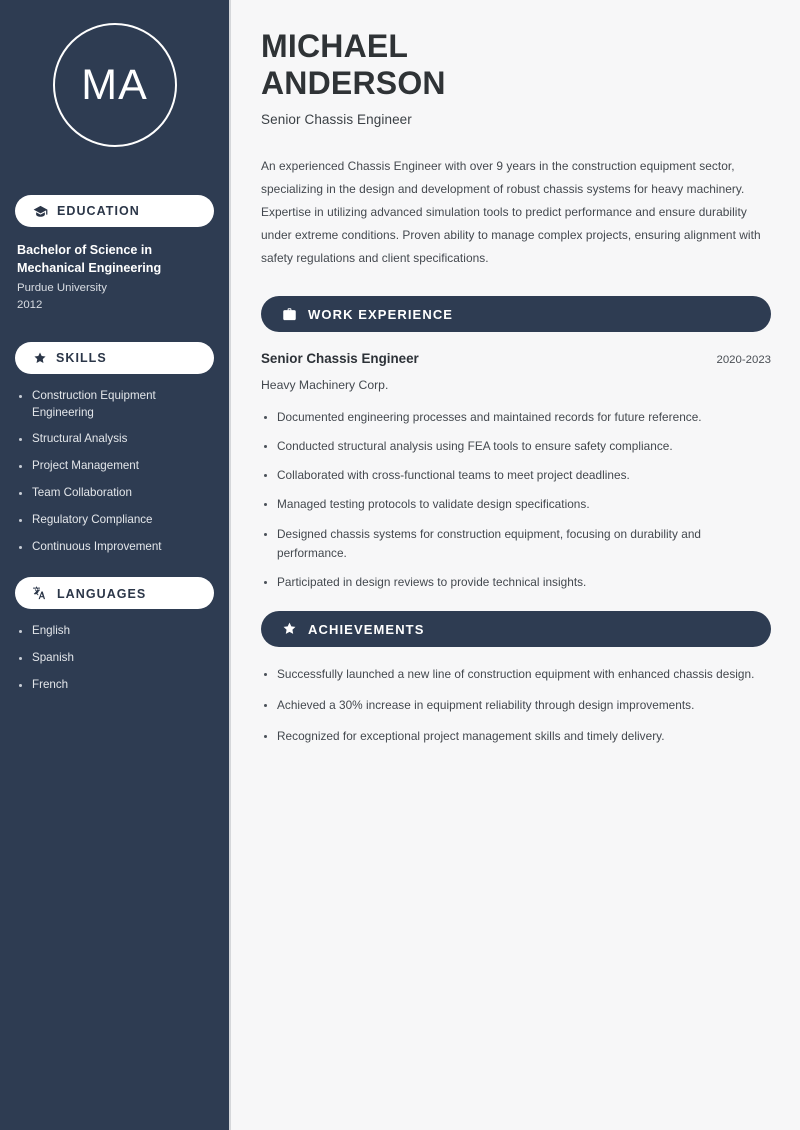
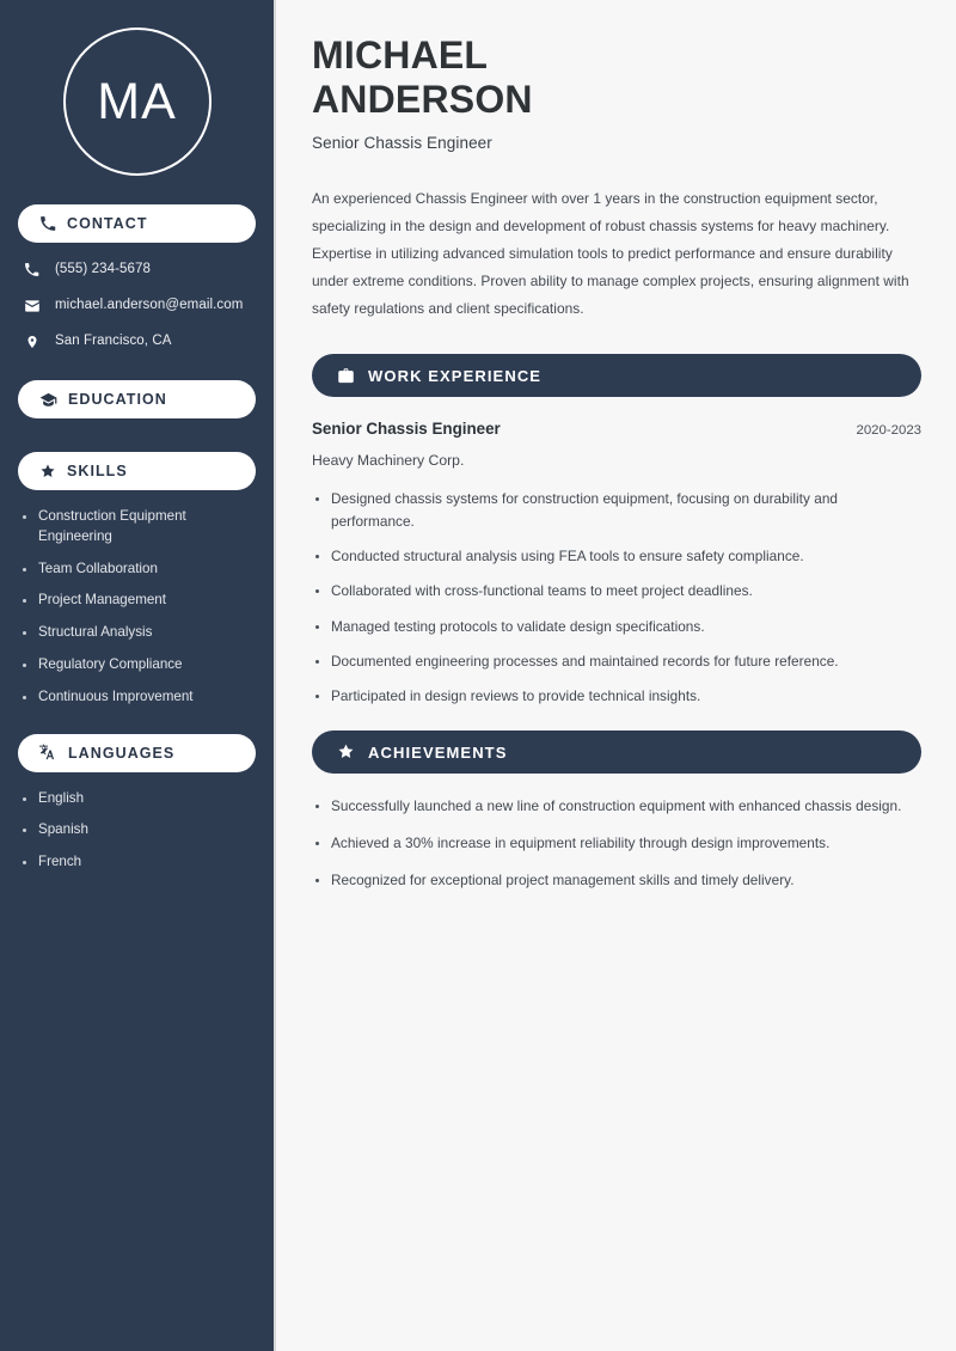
  MA
+ CONTACT
+ (555) 234-5678
+ michael.anderson@email.com
+ San Francisco, CA
  EDUCATION
- Bachelor of Science in Mechanical Engineering
- Purdue University
- 2012
  SKILLS
  Construction Equipment Engineering
- Structural Analysis
+ Team Collaboration
  Project Management
- Team Collaboration
+ Structural Analysis
  Regulatory Compliance
  Continuous Improvement
  LANGUAGES
  English
  Spanish
  French
  MICHAEL
  ANDERSON
  Senior Chassis Engineer
- An experienced Chassis Engineer with over 9 years in the construction equipment sector, specializing in the design and development of robust chassis systems for heavy machinery. Expertise in utilizing advanced simulation tools to predict performance and ensure durability under extreme conditions. Proven ability to manage complex projects, ensuring alignment with safety regulations and client specifications.
+ An experienced Chassis Engineer with over 1 years in the construction equipment sector, specializing in the design and development of robust chassis systems for heavy machinery. Expertise in utilizing advanced simulation tools to predict performance and ensure durability under extreme conditions. Proven ability to manage complex projects, ensuring alignment with safety regulations and client specifications.
  WORK EXPERIENCE
  Senior Chassis Engineer
  2020-2023
  Heavy Machinery Corp.
- Documented engineering processes and maintained records for future reference.
+ Designed chassis systems for construction equipment, focusing on durability and performance.
  Conducted structural analysis using FEA tools to ensure safety compliance.
  Collaborated with cross-functional teams to meet project deadlines.
  Managed testing protocols to validate design specifications.
- Designed chassis systems for construction equipment, focusing on durability and performance.
+ Documented engineering processes and maintained records for future reference.
  Participated in design reviews to provide technical insights.
  ACHIEVEMENTS
  Successfully launched a new line of construction equipment with enhanced chassis design.
  Achieved a 30% increase in equipment reliability through design improvements.
  Recognized for exceptional project management skills and timely delivery.
